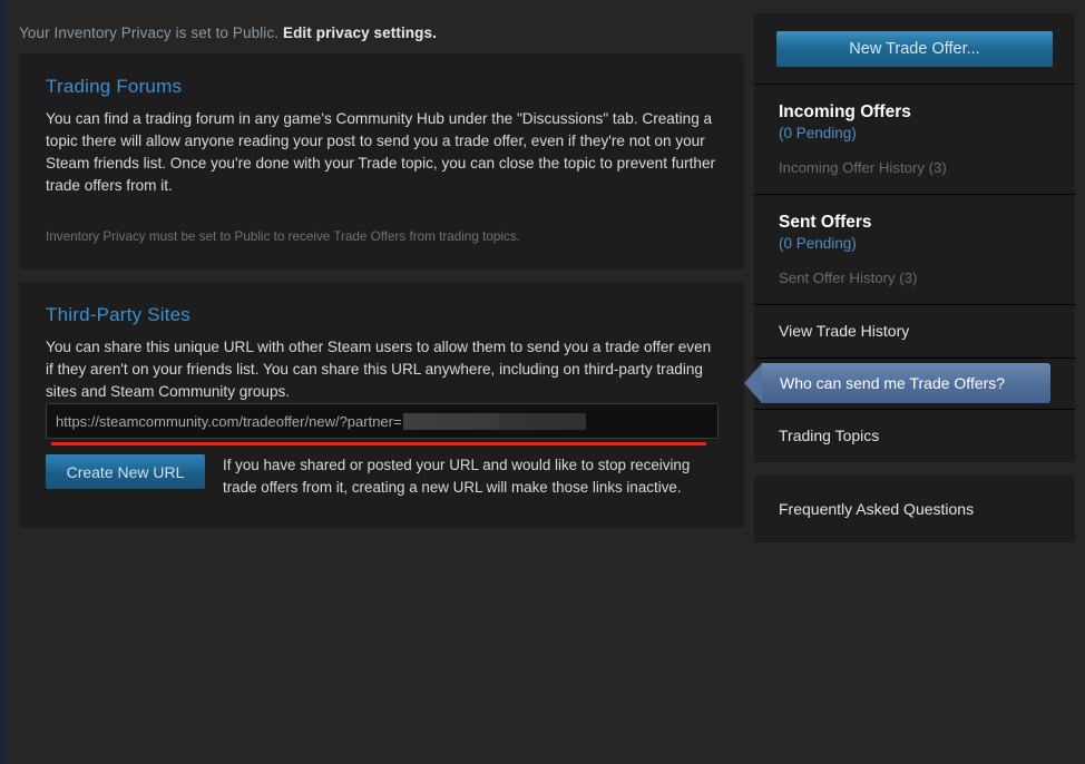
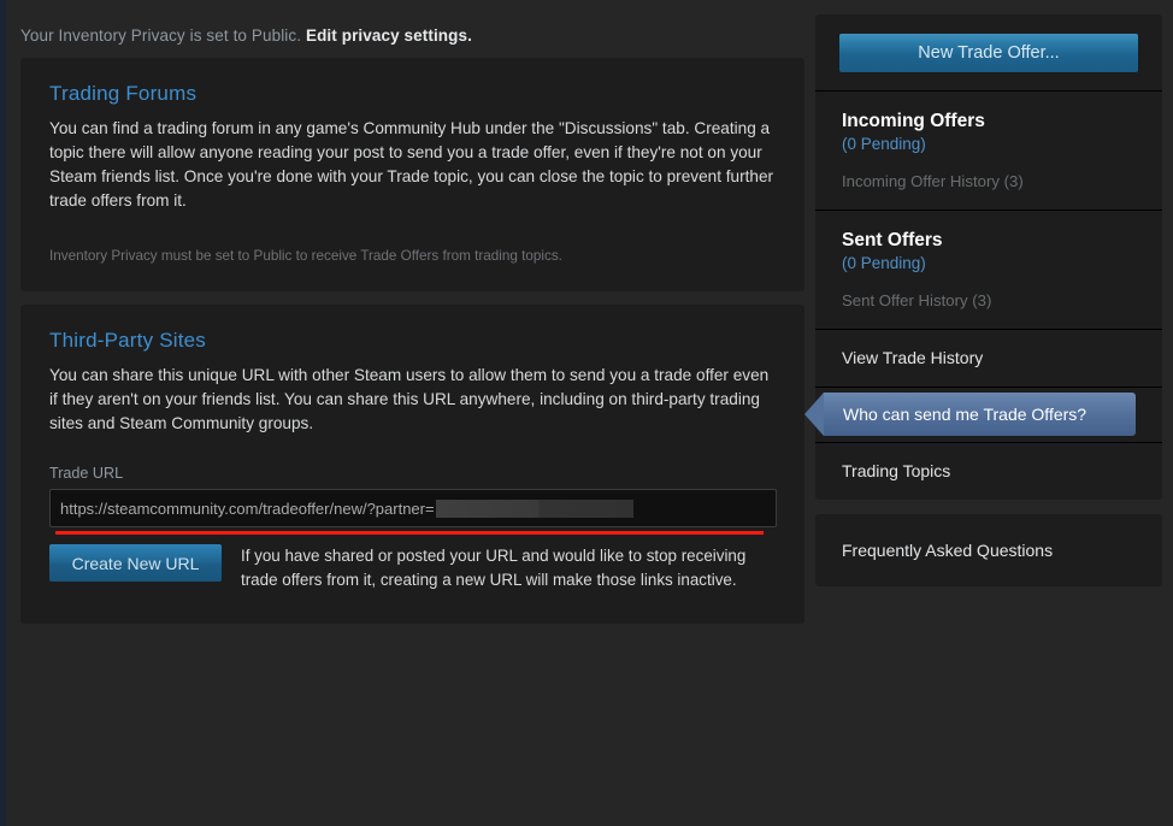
  Your Inventory Privacy is set to Public. Edit privacy settings.
  Trading Forums
  You can find a trading forum in any game's Community Hub under the "Discussions" tab. Creating a topic there will allow anyone reading your post to send you a trade offer, even if they're not on your Steam friends list. Once you're done with your Trade topic, you can close the topic to prevent further trade offers from it.
  Inventory Privacy must be set to Public to receive Trade Offers from trading topics.
  Third-Party Sites
  You can share this unique URL with other Steam users to allow them to send you a trade offer even if they aren't on your friends list. You can share this URL anywhere, including on third-party trading sites and Steam Community groups.
+ Trade URL
  https://steamcommunity.com/tradeoffer/new/?partner=
  Create New URL
  If you have shared or posted your URL and would like to stop receiving trade offers from it, creating a new URL will make those links inactive.
  New Trade Offer...
  Incoming Offers
  (0 Pending)
  Incoming Offer History (3)
  Sent Offers
  (0 Pending)
  Sent Offer History (3)
  View Trade History
  Who can send me Trade Offers?
  Trading Topics
  Frequently Asked Questions
